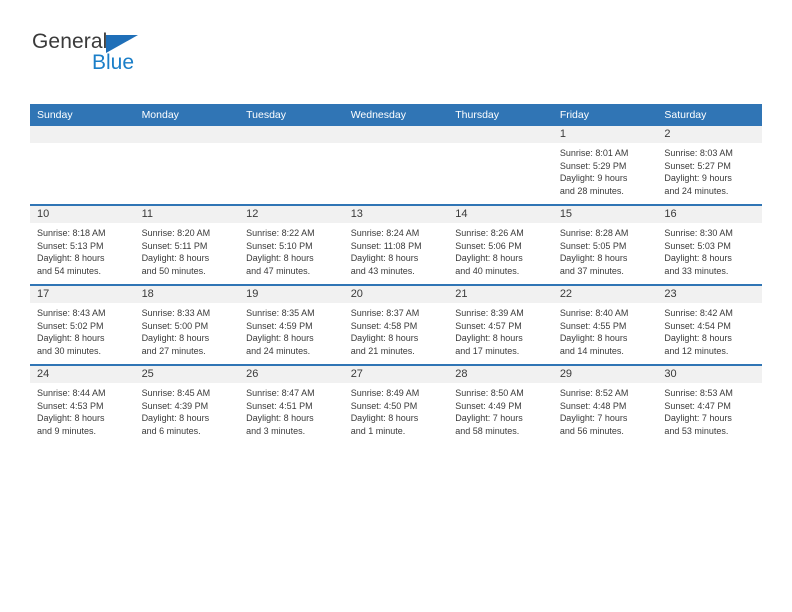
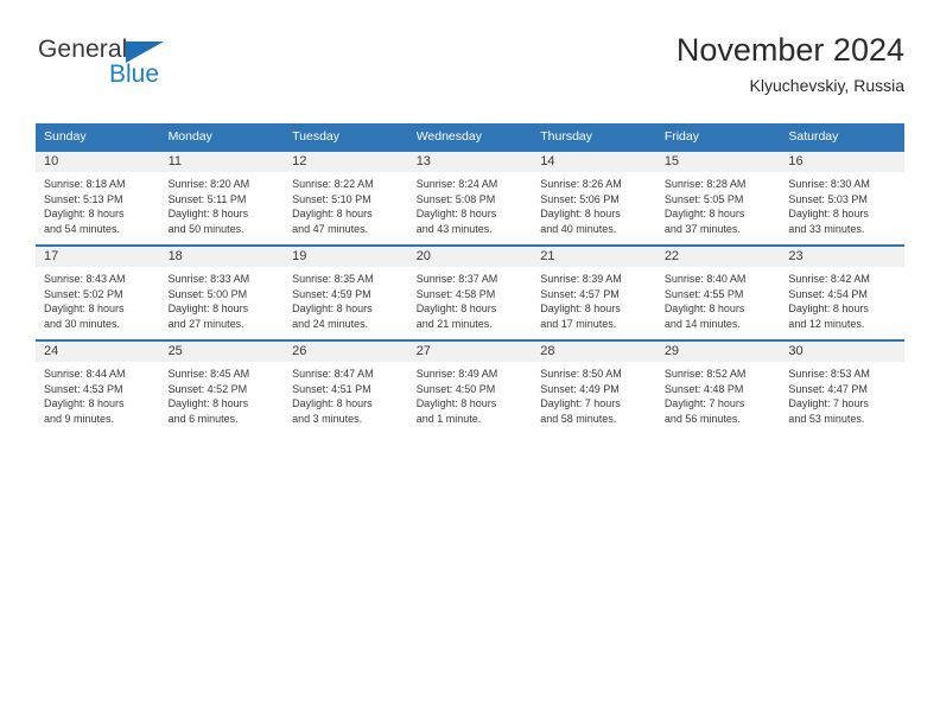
  General
  Blue
+ November 2024
+ Klyuchevskiy, Russia
  Sunday	Monday	Tuesday	Wednesday	Thursday	Friday	Saturday
- 					1Sunrise: 8:01 AMSunset: 5:29 PMDaylight: 9 hoursand 28 minutes.	2Sunrise: 8:03 AMSunset: 5:27 PMDaylight: 9 hoursand 24 minutes.
- 10Sunrise: 8:18 AMSunset: 5:13 PMDaylight: 8 hoursand 54 minutes.	11Sunrise: 8:20 AMSunset: 5:11 PMDaylight: 8 hoursand 50 minutes.	12Sunrise: 8:22 AMSunset: 5:10 PMDaylight: 8 hoursand 47 minutes.	13Sunrise: 8:24 AMSunset: 11:08 PMDaylight: 8 hoursand 43 minutes.	14Sunrise: 8:26 AMSunset: 5:06 PMDaylight: 8 hoursand 40 minutes.	15Sunrise: 8:28 AMSunset: 5:05 PMDaylight: 8 hoursand 37 minutes.	16Sunrise: 8:30 AMSunset: 5:03 PMDaylight: 8 hoursand 33 minutes.
+ 10Sunrise: 8:18 AMSunset: 5:13 PMDaylight: 8 hoursand 54 minutes.	11Sunrise: 8:20 AMSunset: 5:11 PMDaylight: 8 hoursand 50 minutes.	12Sunrise: 8:22 AMSunset: 5:10 PMDaylight: 8 hoursand 47 minutes.	13Sunrise: 8:24 AMSunset: 5:08 PMDaylight: 8 hoursand 43 minutes.	14Sunrise: 8:26 AMSunset: 5:06 PMDaylight: 8 hoursand 40 minutes.	15Sunrise: 8:28 AMSunset: 5:05 PMDaylight: 8 hoursand 37 minutes.	16Sunrise: 8:30 AMSunset: 5:03 PMDaylight: 8 hoursand 33 minutes.
  17Sunrise: 8:43 AMSunset: 5:02 PMDaylight: 8 hoursand 30 minutes.	18Sunrise: 8:33 AMSunset: 5:00 PMDaylight: 8 hoursand 27 minutes.	19Sunrise: 8:35 AMSunset: 4:59 PMDaylight: 8 hoursand 24 minutes.	20Sunrise: 8:37 AMSunset: 4:58 PMDaylight: 8 hoursand 21 minutes.	21Sunrise: 8:39 AMSunset: 4:57 PMDaylight: 8 hoursand 17 minutes.	22Sunrise: 8:40 AMSunset: 4:55 PMDaylight: 8 hoursand 14 minutes.	23Sunrise: 8:42 AMSunset: 4:54 PMDaylight: 8 hoursand 12 minutes.
- 24Sunrise: 8:44 AMSunset: 4:53 PMDaylight: 8 hoursand 9 minutes.	25Sunrise: 8:45 AMSunset: 4:39 PMDaylight: 8 hoursand 6 minutes.	26Sunrise: 8:47 AMSunset: 4:51 PMDaylight: 8 hoursand 3 minutes.	27Sunrise: 8:49 AMSunset: 4:50 PMDaylight: 8 hoursand 1 minute.	28Sunrise: 8:50 AMSunset: 4:49 PMDaylight: 7 hoursand 58 minutes.	29Sunrise: 8:52 AMSunset: 4:48 PMDaylight: 7 hoursand 56 minutes.	30Sunrise: 8:53 AMSunset: 4:47 PMDaylight: 7 hoursand 53 minutes.
+ 24Sunrise: 8:44 AMSunset: 4:53 PMDaylight: 8 hoursand 9 minutes.	25Sunrise: 8:45 AMSunset: 4:52 PMDaylight: 8 hoursand 6 minutes.	26Sunrise: 8:47 AMSunset: 4:51 PMDaylight: 8 hoursand 3 minutes.	27Sunrise: 8:49 AMSunset: 4:50 PMDaylight: 8 hoursand 1 minute.	28Sunrise: 8:50 AMSunset: 4:49 PMDaylight: 7 hoursand 58 minutes.	29Sunrise: 8:52 AMSunset: 4:48 PMDaylight: 7 hoursand 56 minutes.	30Sunrise: 8:53 AMSunset: 4:47 PMDaylight: 7 hoursand 53 minutes.
